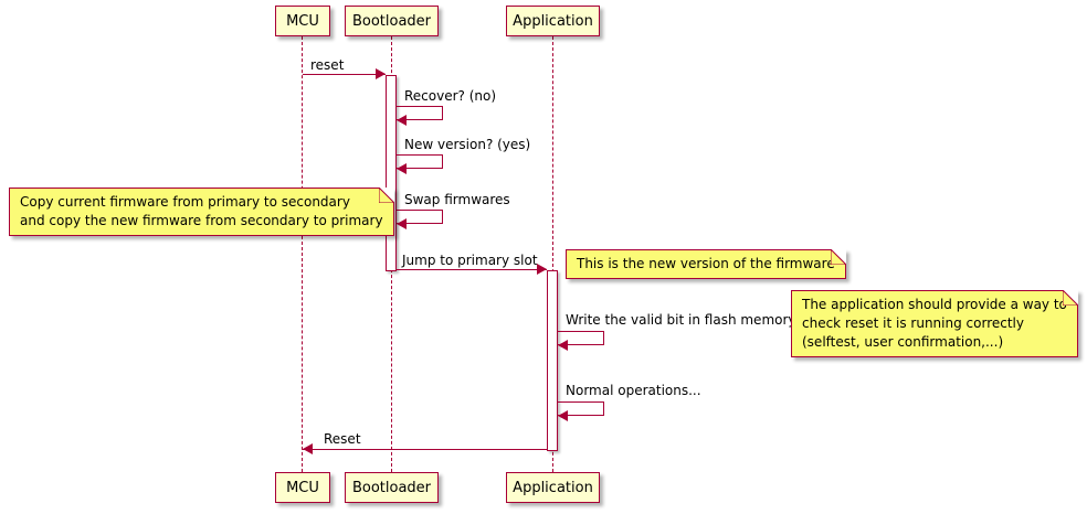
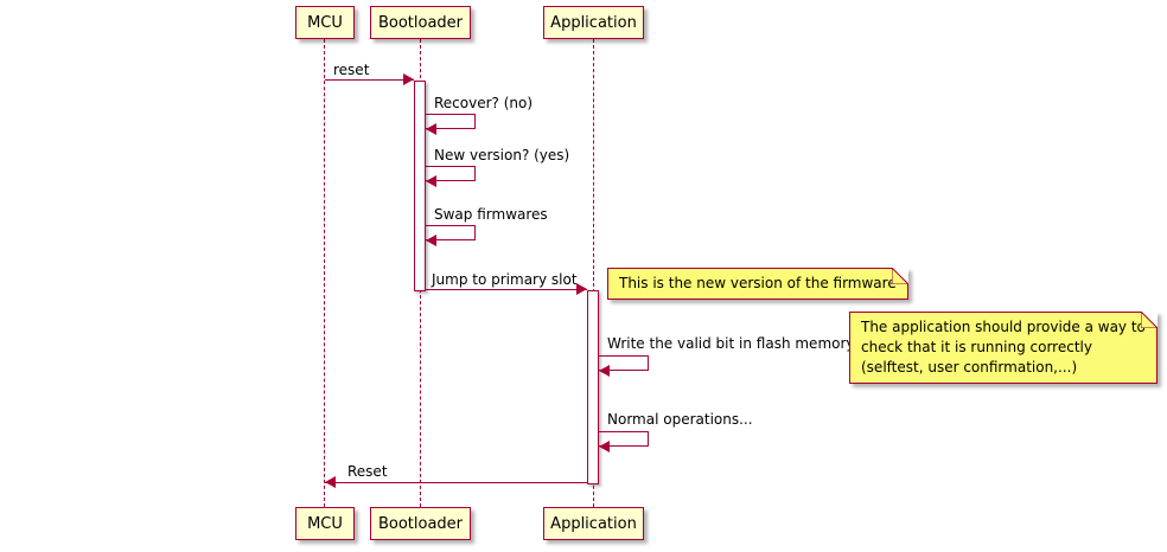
  MCU
  Bootloader
  Application
  reset
  Recover? (no)
  New version? (yes)
  Swap firmwares
- Copy current firmware from primary to secondary
- and copy the new firmware from secondary to primary
  Jump to primary slot
  This is the new version of the firmwar
  Write the valid bit in flash memor
  The application should provide a way t
- check reset it is running correctly
+ check that it is running correctly
  (selftest, user confirmation,...)
  Normal operations...
  Reset
  MCU
  Bootloader
  Application
